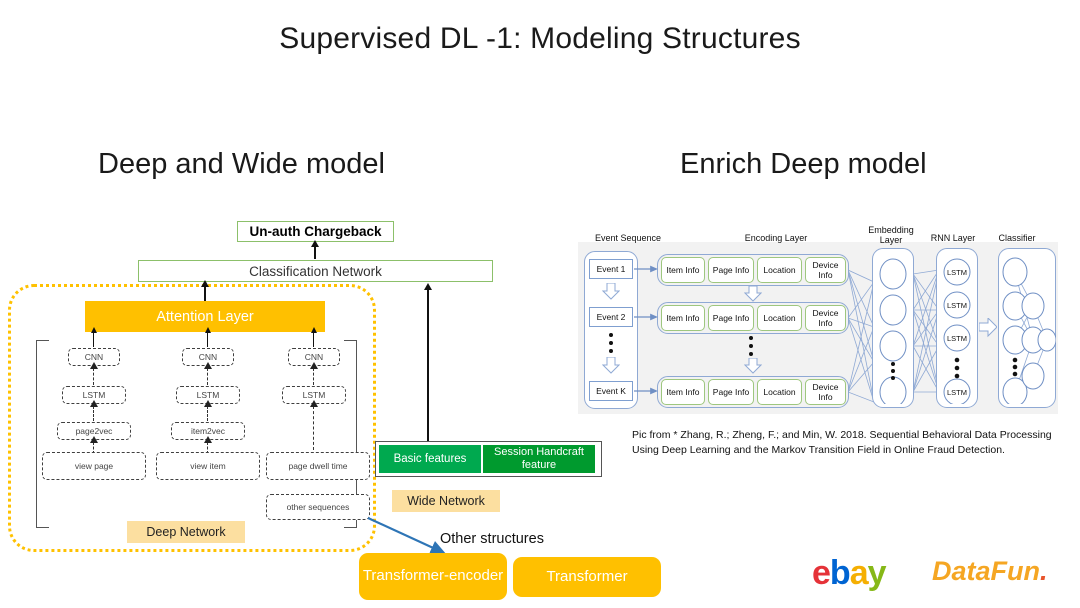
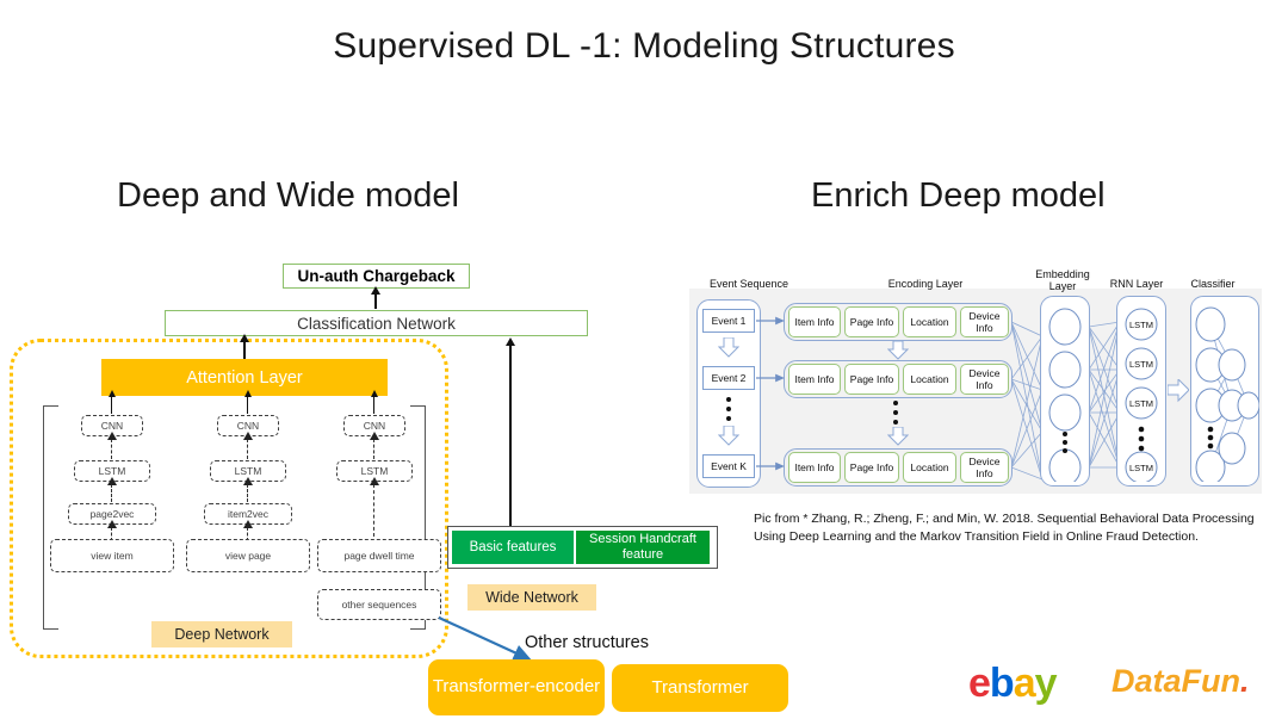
  Supervised DL -1: Modeling Structures
  Deep and Wide model
  Enrich Deep model
  Un-auth Chargeback
  Classification Network
  Attention Layer
  CNN
  LSTM
  page2vec
- view page
+ view item
  CNN
  LSTM
  item2vec
- view item
+ view page
  CNN
  LSTM
  page dwell time
  other sequences
  Deep Network
  Basic features
  Session Handcraft feature
  Wide Network
  Other structures
  Transformer-encoder
  Transformer
  Event Sequence
  Encoding Layer
  Embedding Layer
  RNN Layer
  Classifier
  Event 1
  Event 2
  Event K
  Item Info
  Page Info
  Location
  Device Info
  Item Info
  Page Info
  Location
  Device Info
  Item Info
  Page Info
  Location
  Device Info
  LSTM
  LSTM
  LSTM
  LSTM
  Pic from * Zhang, R.; Zheng, F.; and Min, W. 2018. Sequential Behavioral Data Processing Using Deep Learning and the Markov Transition Field in Online Fraud Detection.
  ebay
  DataFun.
